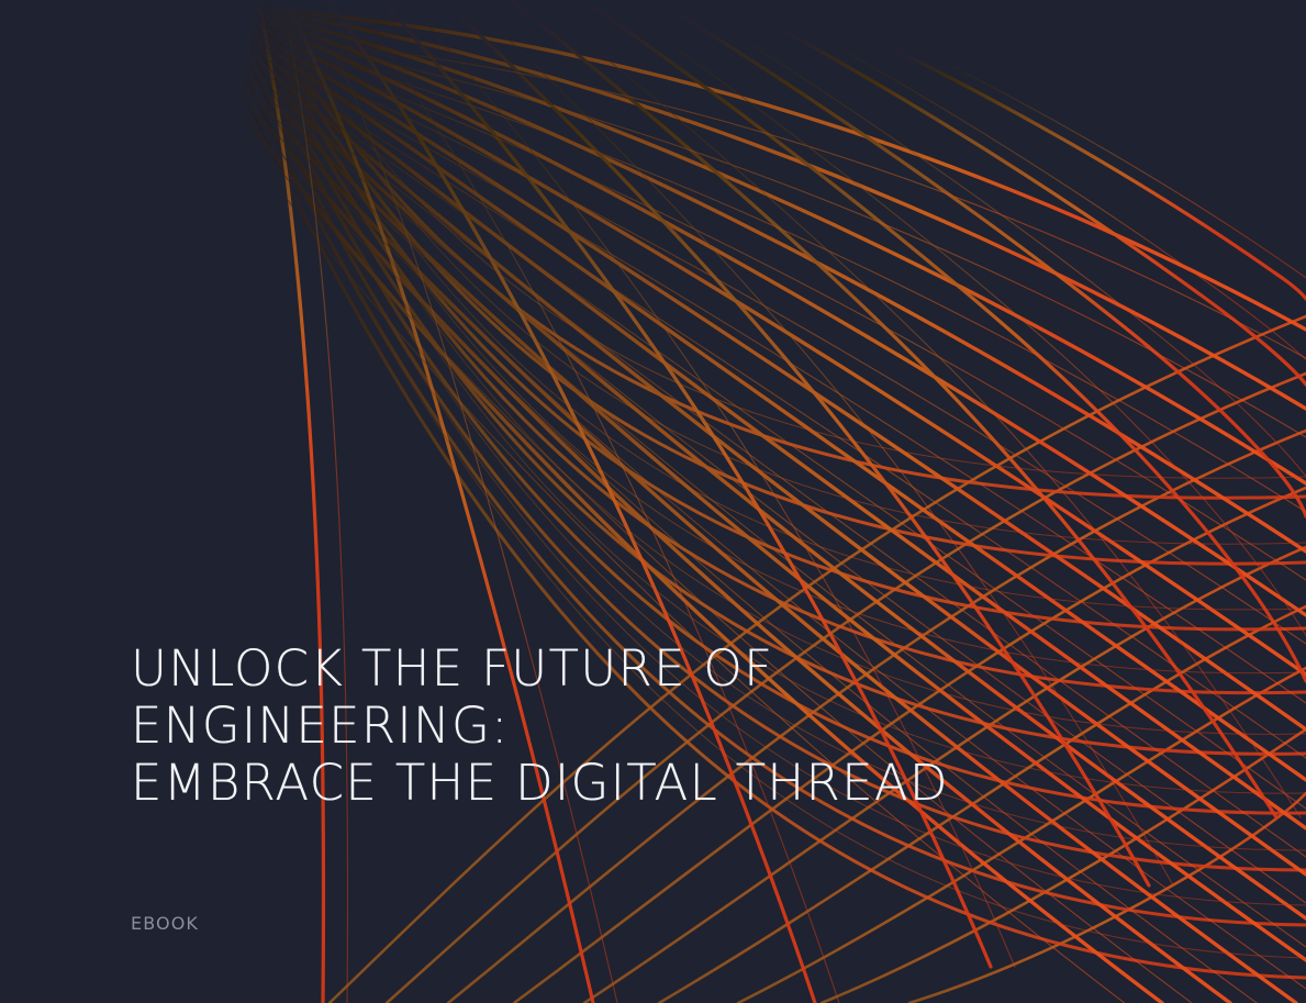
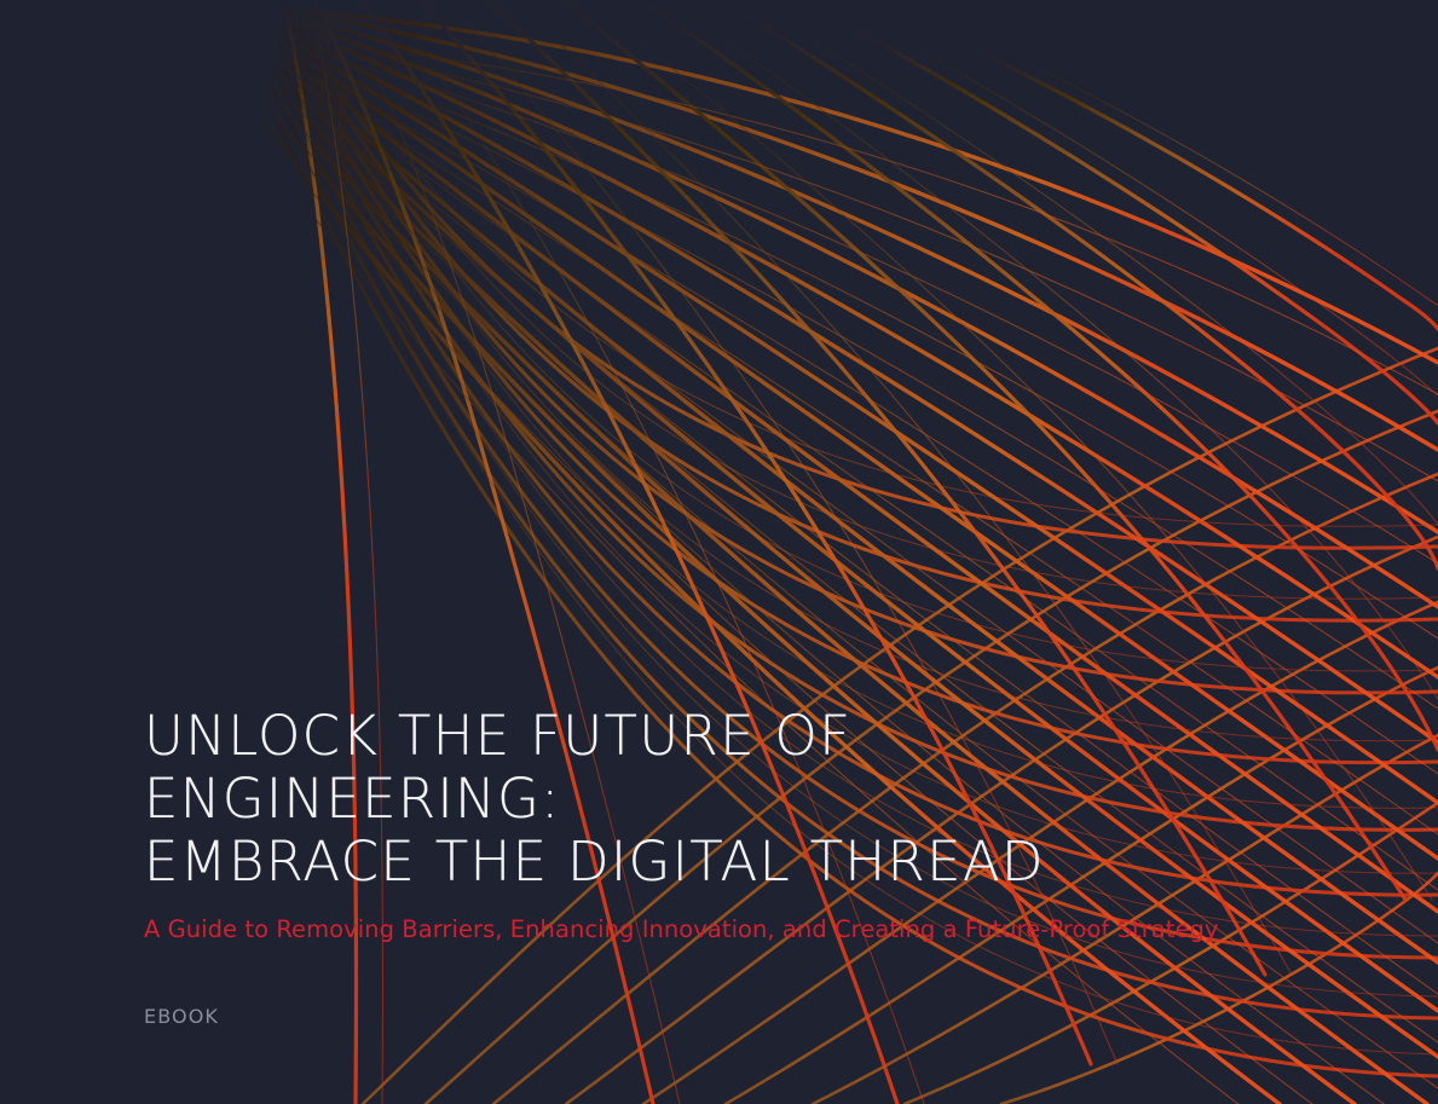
  UNLOCK THE FUTURE OF ENGINEERING:
  EMBRACE THE DIGITAL THREAD
+ A Guide to Removing Barriers, Enhancing Innovation, and Creating a Future-Proof Strategy
  EBOOK
